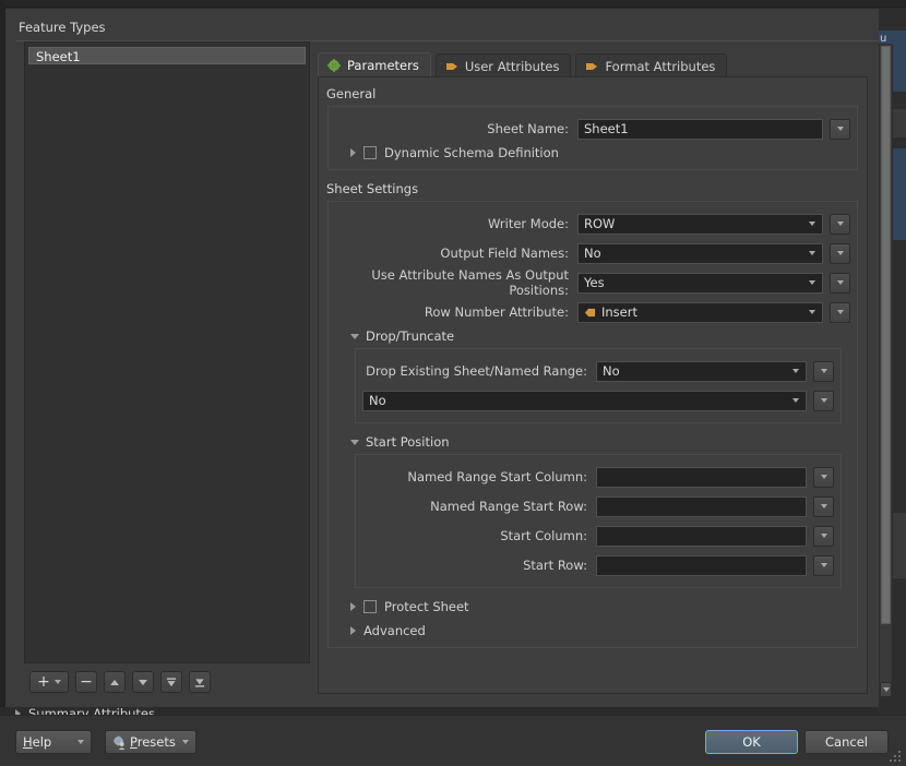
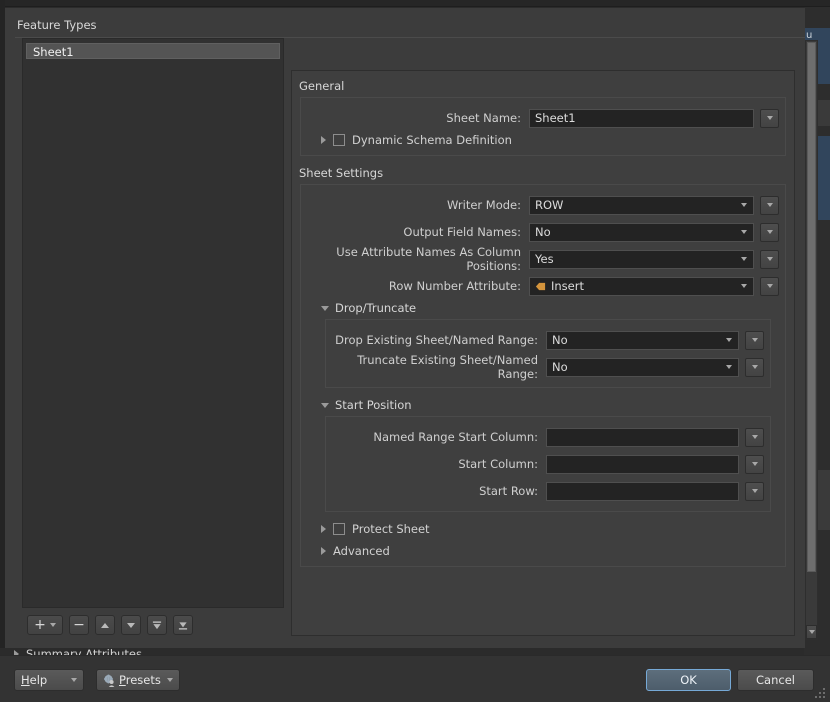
  u
  Feature Types
  Sheet1
  +
  −
- Parameters
- User Attributes
- Format Attributes
  General
  Sheet Name:
  Sheet1
  Dynamic Schema Definition
  Sheet Settings
  Writer Mode:
  ROW
  Output Field Names:
  No
- Use Attribute Names As Output Positions:
+ Use Attribute Names As Column Positions:
  Yes
  Row Number Attribute:
  Insert
  Drop/Truncate
  Drop Existing Sheet/Named Range:
  No
+ Truncate Existing Sheet/Named Range:
  No
  Start Position
  Named Range Start Column:
- Named Range Start Row:
  Start Column:
  Start Row:
  Protect Sheet
  Advanced
  Summary Attributes
  Help
  Presets
  OK
  Cancel
